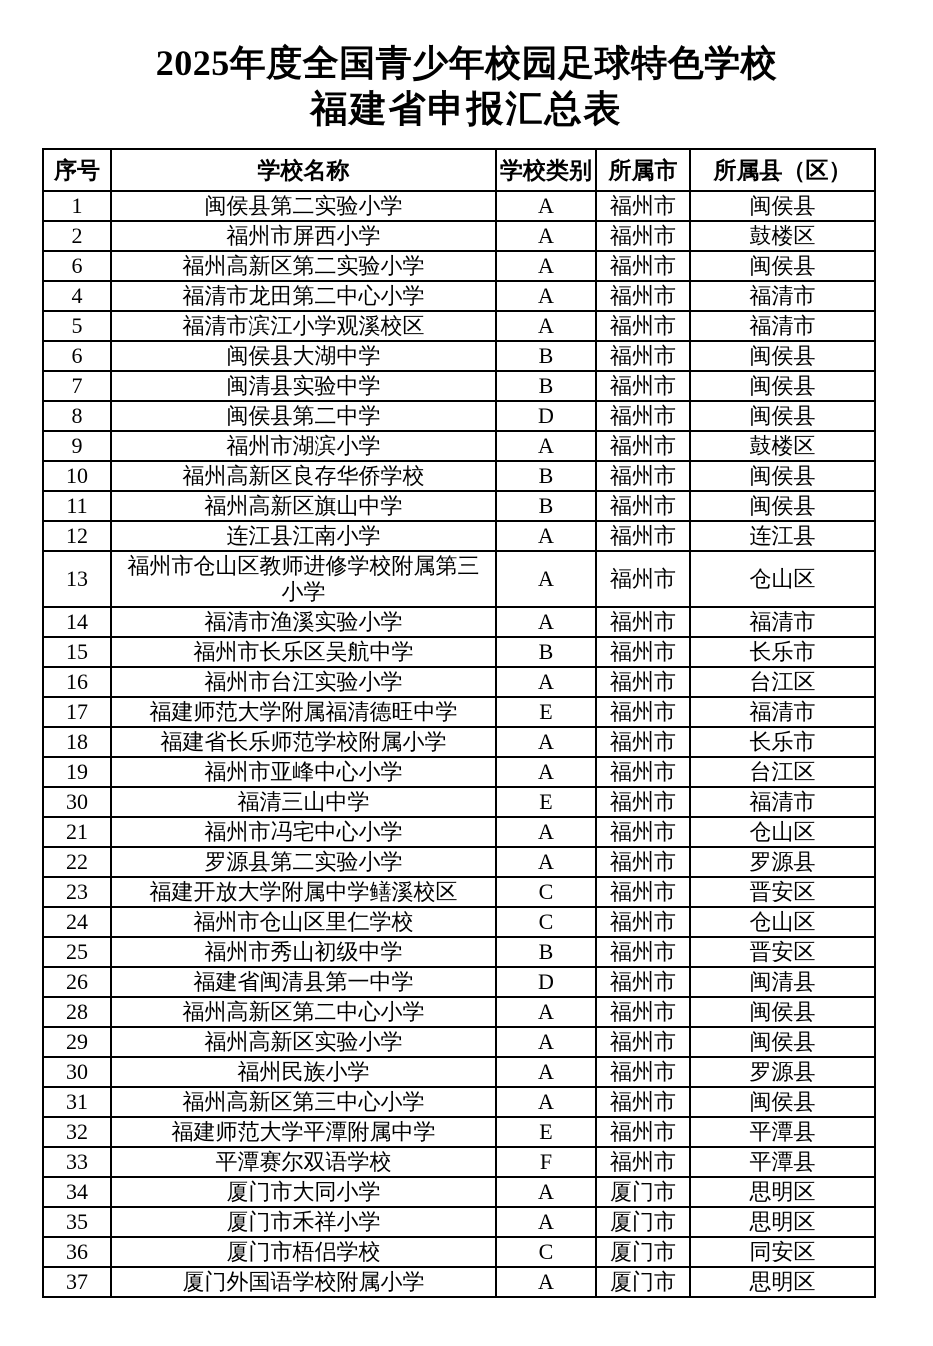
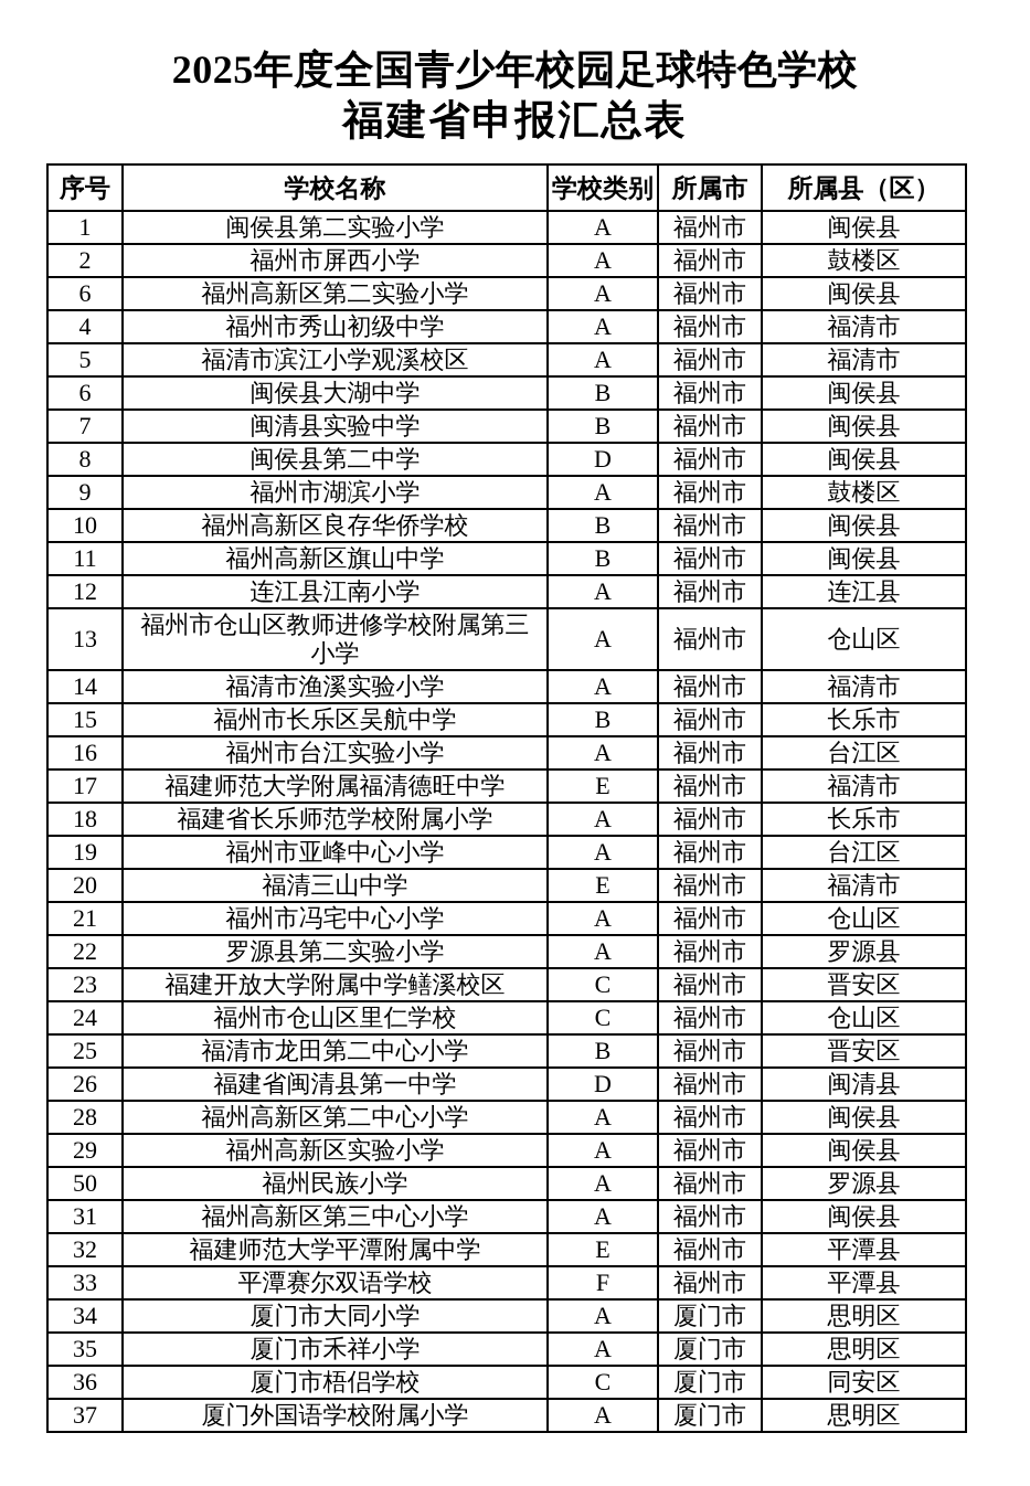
  2025年度全国青少年校园足球特色学校
  福建省申报汇总表
  序号	学校名称	学校类别	所属市	所属县（区）
  1	闽侯县第二实验小学	A	福州市	闽侯县
  2	福州市屏西小学	A	福州市	鼓楼区
  6	福州高新区第二实验小学	A	福州市	闽侯县
- 4	福清市龙田第二中心小学	A	福州市	福清市
+ 4	福州市秀山初级中学	A	福州市	福清市
  5	福清市滨江小学观溪校区	A	福州市	福清市
  6	闽侯县大湖中学	B	福州市	闽侯县
  7	闽清县实验中学	B	福州市	闽侯县
  8	闽侯县第二中学	D	福州市	闽侯县
  9	福州市湖滨小学	A	福州市	鼓楼区
  10	福州高新区良存华侨学校	B	福州市	闽侯县
  11	福州高新区旗山中学	B	福州市	闽侯县
  12	连江县江南小学	A	福州市	连江县
  13	福州市仓山区教师进修学校附属第三小学	A	福州市	仓山区
  14	福清市渔溪实验小学	A	福州市	福清市
  15	福州市长乐区吴航中学	B	福州市	长乐市
  16	福州市台江实验小学	A	福州市	台江区
  17	福建师范大学附属福清德旺中学	E	福州市	福清市
  18	福建省长乐师范学校附属小学	A	福州市	长乐市
  19	福州市亚峰中心小学	A	福州市	台江区
- 30	福清三山中学	E	福州市	福清市
+ 20	福清三山中学	E	福州市	福清市
  21	福州市冯宅中心小学	A	福州市	仓山区
  22	罗源县第二实验小学	A	福州市	罗源县
  23	福建开放大学附属中学鳝溪校区	C	福州市	晋安区
  24	福州市仓山区里仁学校	C	福州市	仓山区
- 25	福州市秀山初级中学	B	福州市	晋安区
+ 25	福清市龙田第二中心小学	B	福州市	晋安区
  26	福建省闽清县第一中学	D	福州市	闽清县
  28	福州高新区第二中心小学	A	福州市	闽侯县
  29	福州高新区实验小学	A	福州市	闽侯县
- 30	福州民族小学	A	福州市	罗源县
+ 50	福州民族小学	A	福州市	罗源县
  31	福州高新区第三中心小学	A	福州市	闽侯县
  32	福建师范大学平潭附属中学	E	福州市	平潭县
  33	平潭赛尔双语学校	F	福州市	平潭县
  34	厦门市大同小学	A	厦门市	思明区
  35	厦门市禾祥小学	A	厦门市	思明区
  36	厦门市梧侣学校	C	厦门市	同安区
  37	厦门外国语学校附属小学	A	厦门市	思明区
